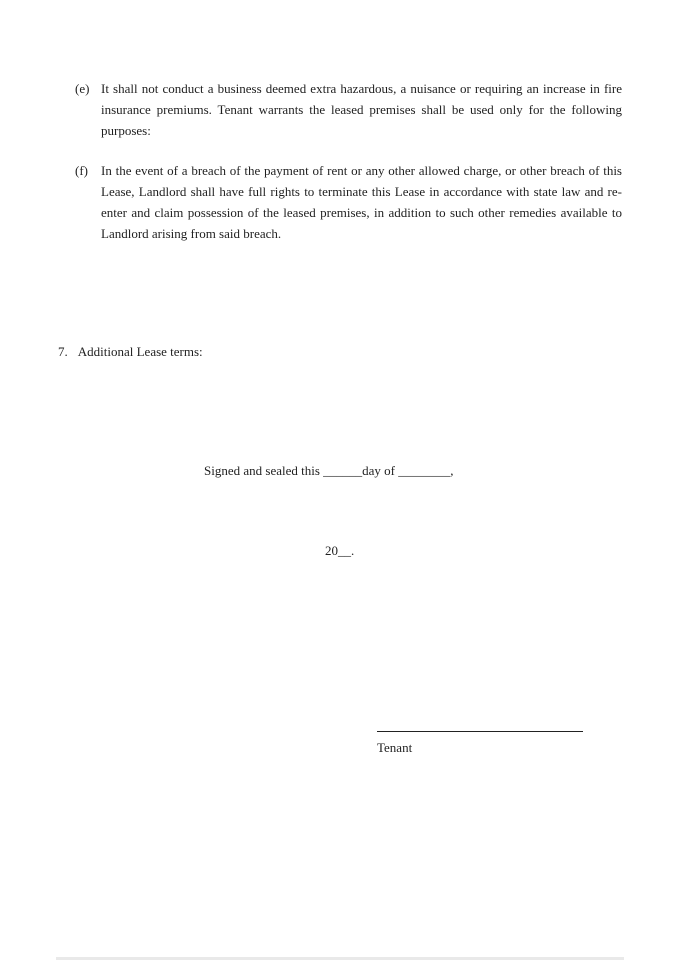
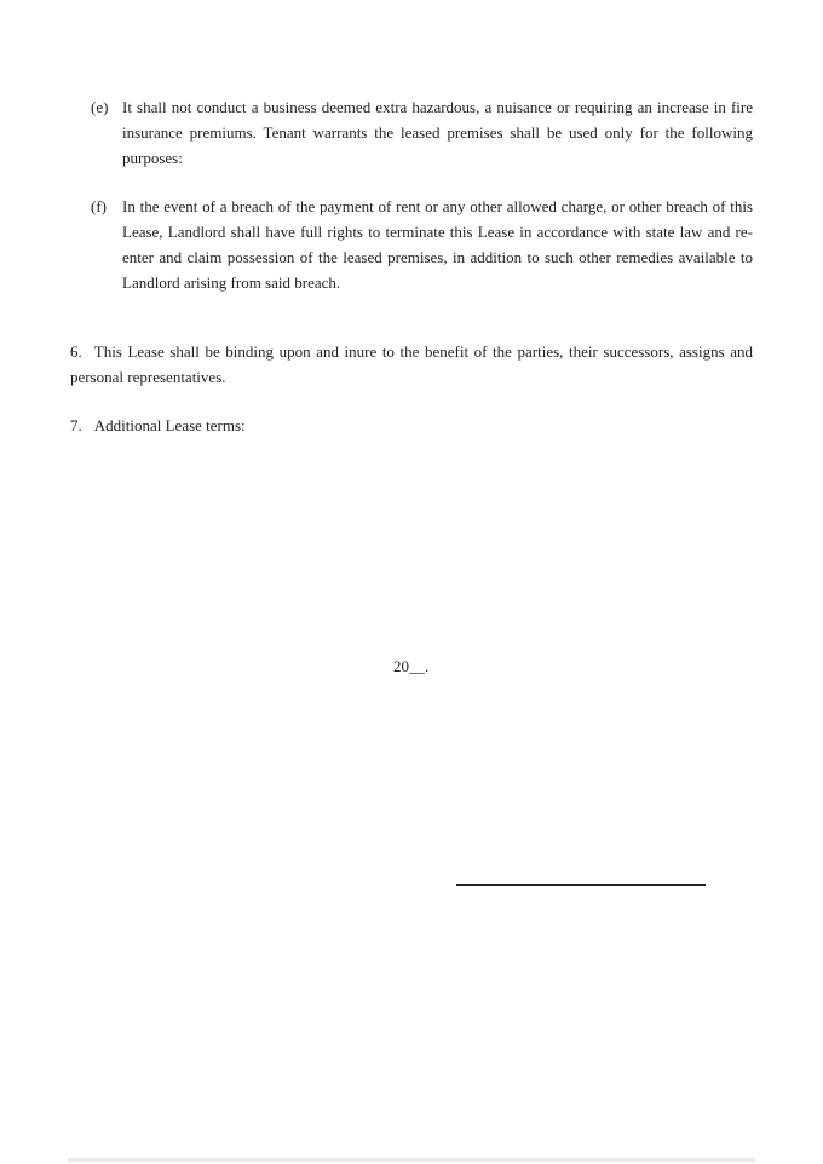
  (e)
  It shall not conduct a business deemed extra hazardous, a nuisance or requiring an increase in fire insurance premiums. Tenant warrants the leased premises shall be used only for the following purposes:
  (f)
  In the event of a breach of the payment of rent or any other allowed charge, or other breach of this Lease, Landlord shall have full rights to terminate this Lease in accordance with state law and re-enter and claim possession of the leased premises, in addition to such other remedies available to Landlord arising from said breach.
+ 6. This Lease shall be binding upon and inure to the benefit of the parties, their successors, assigns and personal representatives.
  7. Additional Lease terms:
- Signed and sealed this ______day of ________,
  20__.
- Tenant
